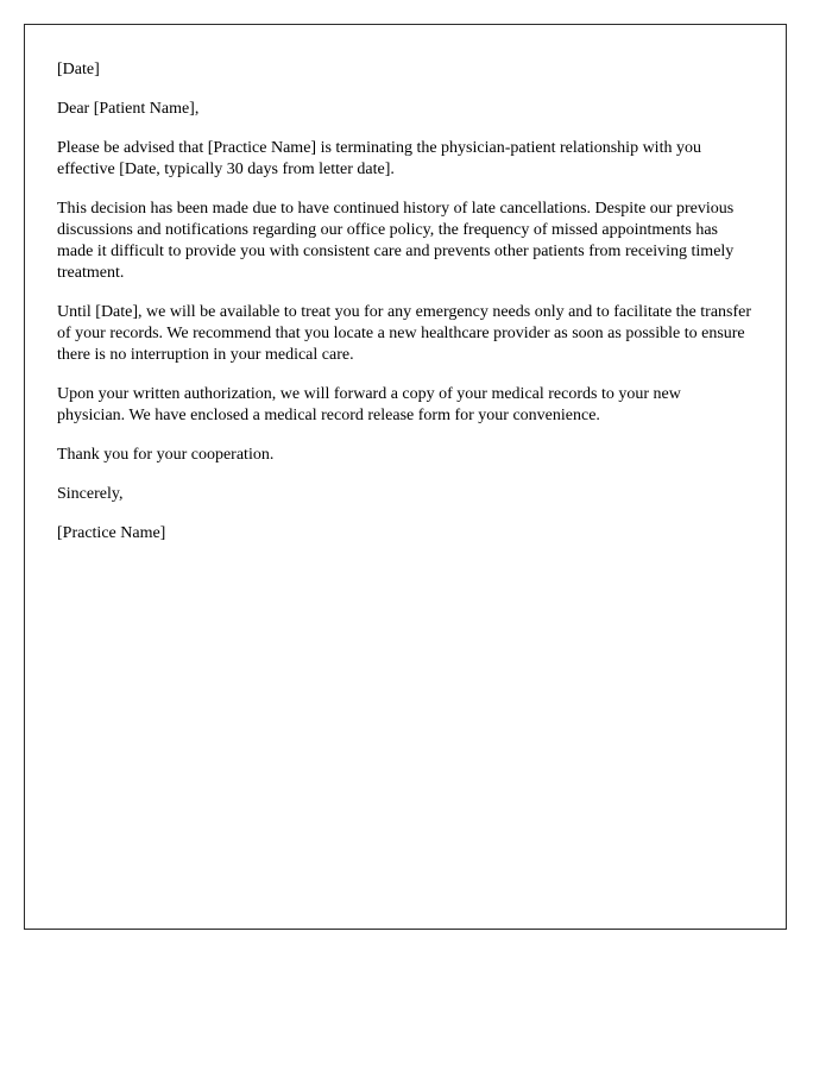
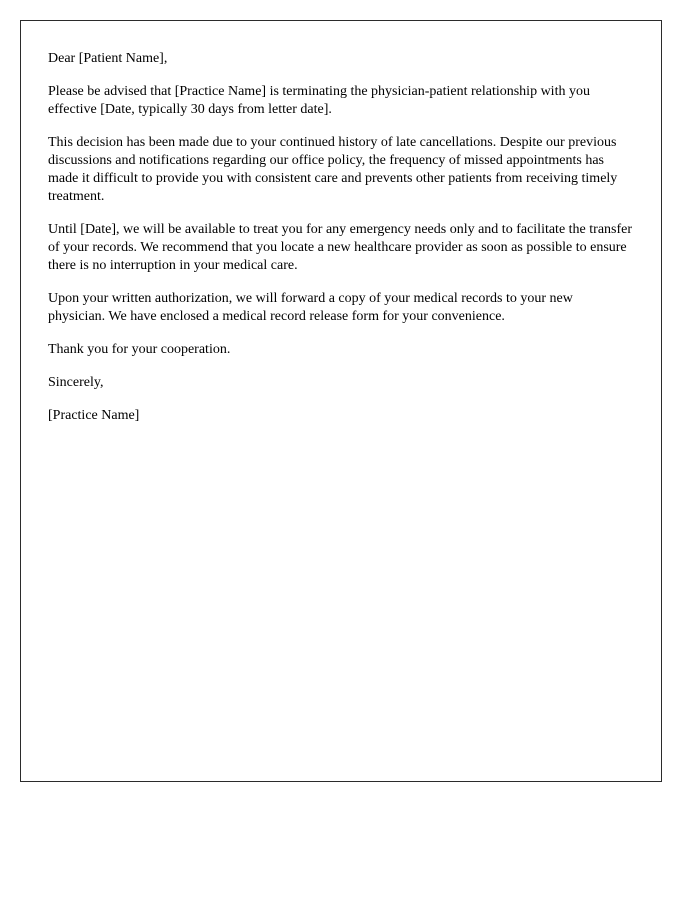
- [Date]
  Dear [Patient Name],
  Please be advised that [Practice Name] is terminating the physician-patient relationship with you effective [Date, typically 30 days from letter date].
- This decision has been made due to have continued history of late cancellations. Despite our previous discussions and notifications regarding our office policy, the frequency of missed appointments has made it difficult to provide you with consistent care and prevents other patients from receiving timely treatment.
+ This decision has been made due to your continued history of late cancellations. Despite our previous discussions and notifications regarding our office policy, the frequency of missed appointments has made it difficult to provide you with consistent care and prevents other patients from receiving timely treatment.
  Until [Date], we will be available to treat you for any emergency needs only and to facilitate the transfer of your records. We recommend that you locate a new healthcare provider as soon as possible to ensure there is no interruption in your medical care.
  Upon your written authorization, we will forward a copy of your medical records to your new physician. We have enclosed a medical record release form for your convenience.
  Thank you for your cooperation.
  Sincerely,
  [Practice Name]
